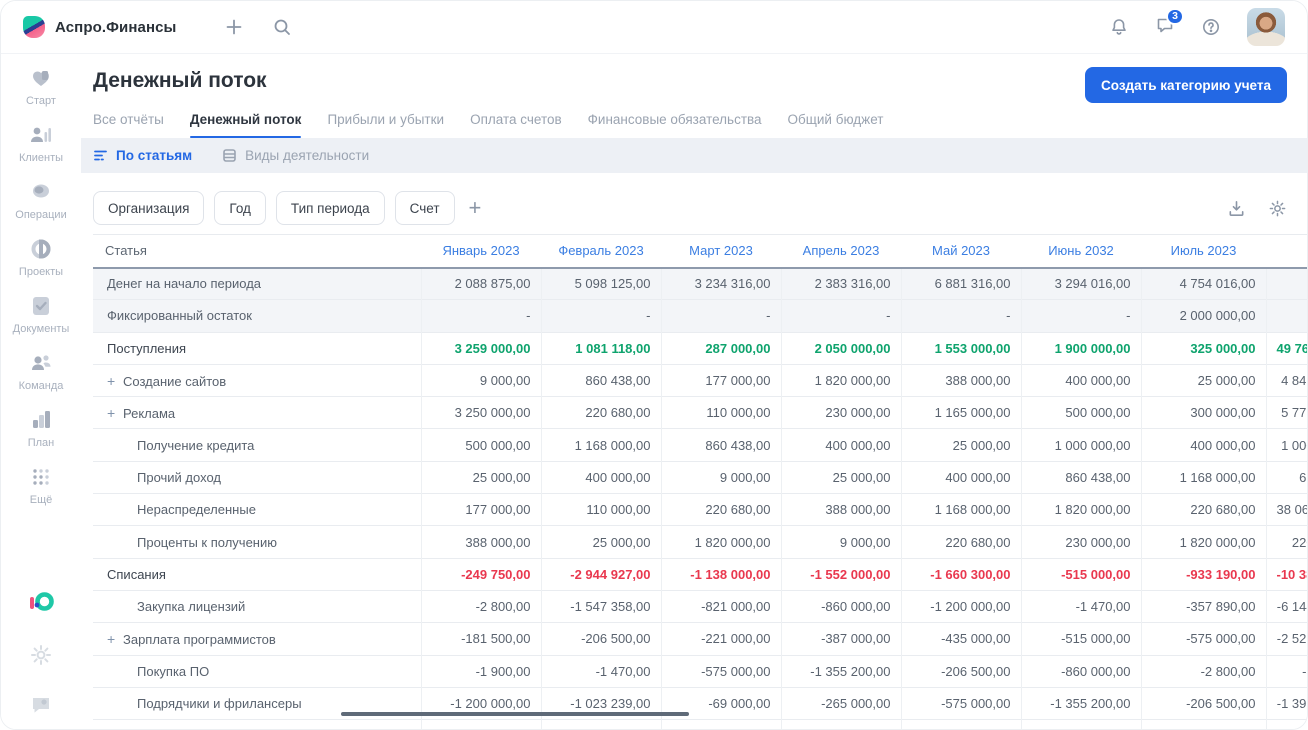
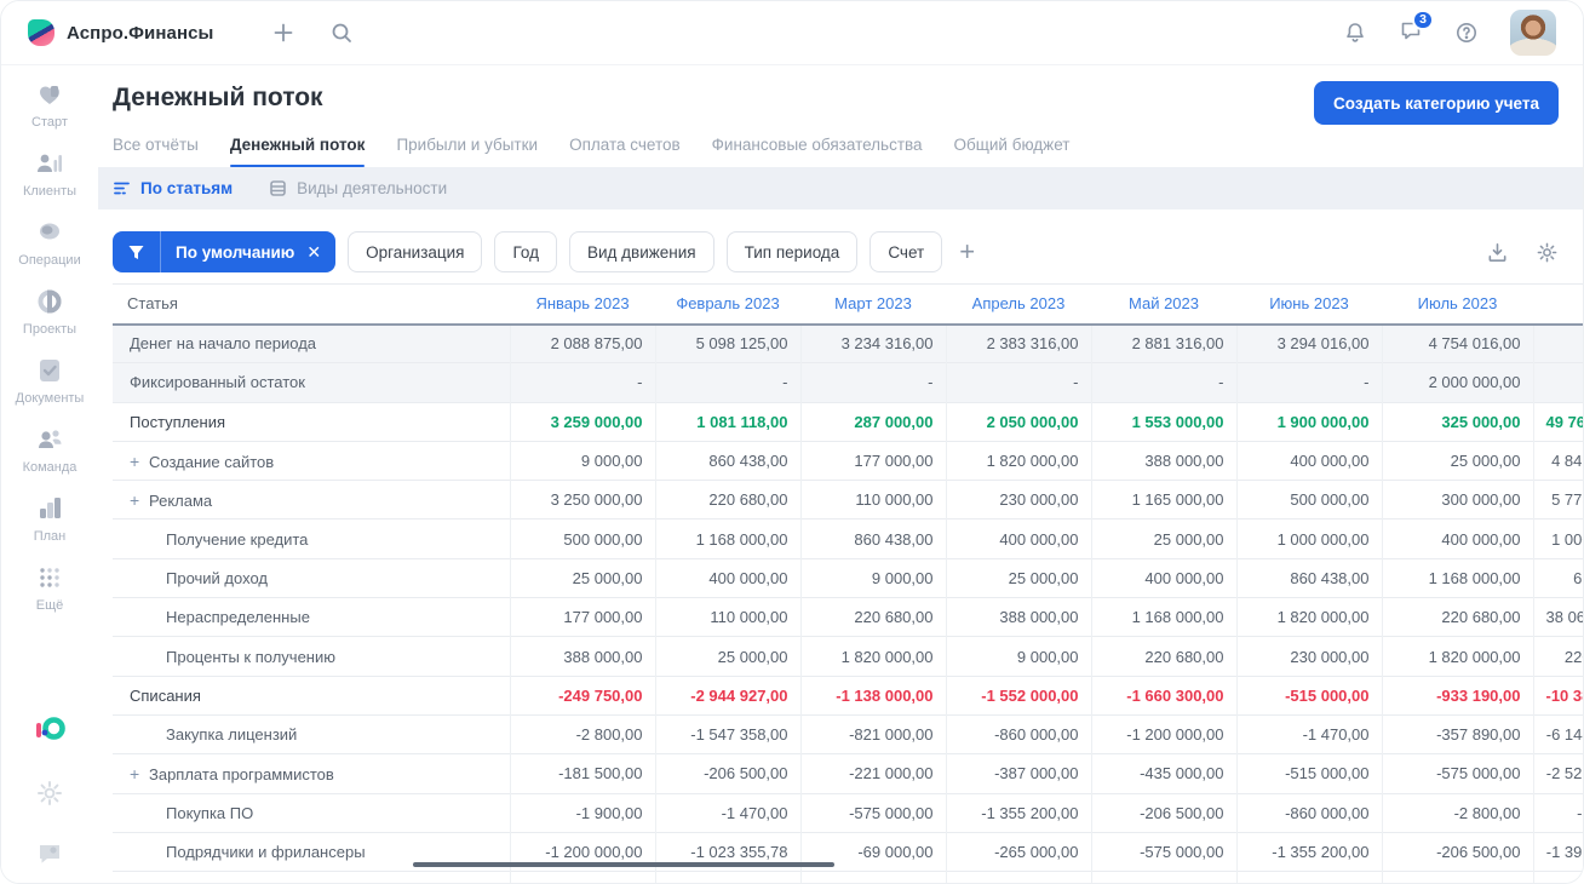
  Аспро.Финансы
  3
  Старт
  Клиенты
  Операции
  Проекты
  Документы
  Команда
  План
  Ещё
  Денежный поток
  Создать категорию учета
  Все отчёты
  Денежный поток
  Прибыли и убытки
  Оплата счетов
  Финансовые обязательства
  Общий бюджет
  По статьям
  Виды деятельности
+ По умолчанию
+ ✕
  Организация
  Год
+ Вид движения
  Тип периода
  Счет
  +
- Статья	Январь 2023	Февраль 2023	Март 2023	Апрель 2023	Май 2023	Июнь 2032	Июль 2023
+ Статья	Январь 2023	Февраль 2023	Март 2023	Апрель 2023	Май 2023	Июнь 2023	Июль 2023
- Денег на начало периода	2 088 875,00	5 098 125,00	3 234 316,00	2 383 316,00	6 881 316,00	3 294 016,00	4 754 016,00
+ Денег на начало периода	2 088 875,00	5 098 125,00	3 234 316,00	2 383 316,00	2 881 316,00	3 294 016,00	4 754 016,00
  Фиксированный остаток	-	-	-	-	-	-	2 000 000,00
  Поступления	3 259 000,00	1 081 118,00	287 000,00	2 050 000,00	1 553 000,00	1 900 000,00	325 000,00	49 76
  + Создание сайтов	9 000,00	860 438,00	177 000,00	1 820 000,00	388 000,00	400 000,00	25 000,00	4 84
  + Реклама	3 250 000,00	220 680,00	110 000,00	230 000,00	1 165 000,00	500 000,00	300 000,00	5 77
  Получение кредита	500 000,00	1 168 000,00	860 438,00	400 000,00	25 000,00	1 000 000,00	400 000,00	1 00
  Прочий доход	25 000,00	400 000,00	9 000,00	25 000,00	400 000,00	860 438,00	1 168 000,00	6
  Нераспределенные	177 000,00	110 000,00	220 680,00	388 000,00	1 168 000,00	1 820 000,00	220 680,00	38 06
  Проценты к получению	388 000,00	25 000,00	1 820 000,00	9 000,00	220 680,00	230 000,00	1 820 000,00	22
  Списания	-249 750,00	-2 944 927,00	-1 138 000,00	-1 552 000,00	-1 660 300,00	-515 000,00	-933 190,00	-10 3
  Закупка лицензий	-2 800,00	-1 547 358,00	-821 000,00	-860 000,00	-1 200 000,00	-1 470,00	-357 890,00	-6 14
  + Зарплата программистов	-181 500,00	-206 500,00	-221 000,00	-387 000,00	-435 000,00	-515 000,00	-575 000,00	-2 52
  Покупка ПО	-1 900,00	-1 470,00	-575 000,00	-1 355 200,00	-206 500,00	-860 000,00	-2 800,00	-
- Подрядчики и фрилансеры	-1 200 000,00	-1 023 239,00	-69 000,00	-265 000,00	-575 000,00	-1 355 200,00	-206 500,00	-1 39
+ Подрядчики и фрилансеры	-1 200 000,00	-1 023 355,78	-69 000,00	-265 000,00	-575 000,00	-1 355 200,00	-206 500,00	-1 39
